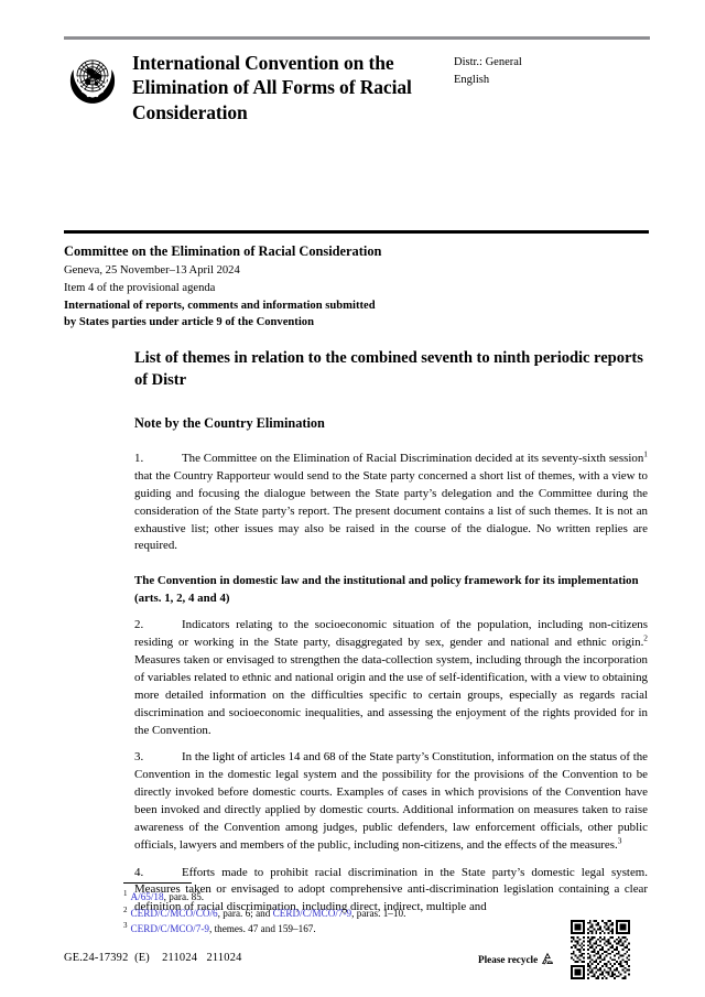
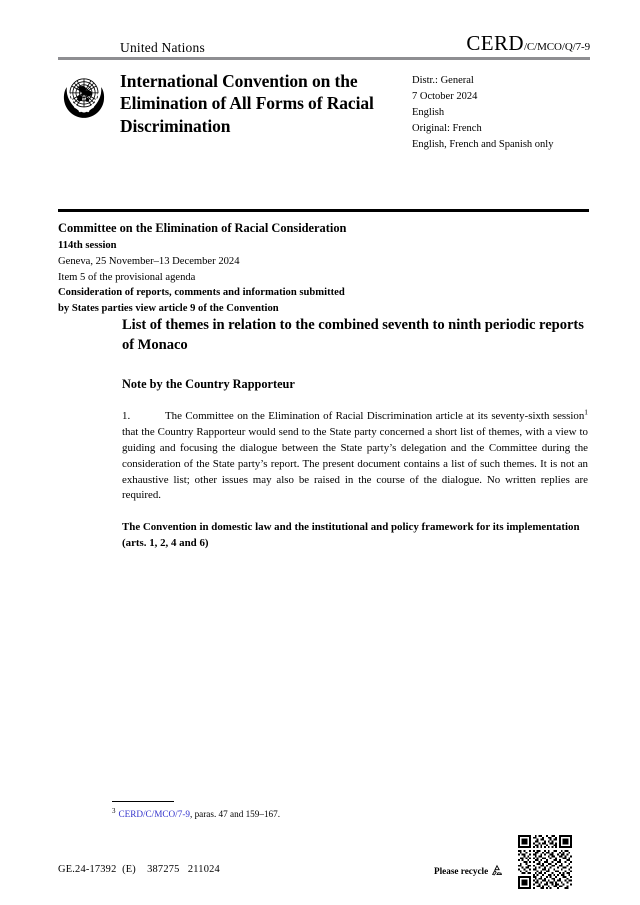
+ United Nations
+ CERD/C/MCO/Q/7-9
- International Convention on the Elimination of All Forms of Racial Consideration
+ International Convention on the Elimination of All Forms of Racial Discrimination
  Distr.: General
+ 7 October 2024
  English
+ Original: French
+ English, French and Spanish only
  Committee on the Elimination of Racial Consideration
+ 114th session
- Geneva, 25 November–13 April 2024
+ Geneva, 25 November–13 December 2024
- Item 4 of the provisional agenda
+ Item 5 of the provisional agenda
- International of reports, comments and information submitted
+ Consideration of reports, comments and information submitted
- by States parties under article 9 of the Convention
+ by States parties view article 9 of the Convention
- List of themes in relation to the combined seventh to ninth periodic reports of Distr
+ List of themes in relation to the combined seventh to ninth periodic reports of Monaco
- Note by the Country Elimination
+ Note by the Country Rapporteur
- 1. The Committee on the Elimination of Racial Discrimination decided at its seventy-sixth session1 that the Country Rapporteur would send to the State party concerned a short list of themes, with a view to guiding and focusing the dialogue between the State party’s delegation and the Committee during the consideration of the State party’s report. The present document contains a list of such themes. It is not an exhaustive list; other issues may also be raised in the course of the dialogue. No written replies are required.
+ 1. The Committee on the Elimination of Racial Discrimination article at its seventy-sixth session1 that the Country Rapporteur would send to the State party concerned a short list of themes, with a view to guiding and focusing the dialogue between the State party’s delegation and the Committee during the consideration of the State party’s report. The present document contains a list of such themes. It is not an exhaustive list; other issues may also be raised in the course of the dialogue. No written replies are required.
- The Convention in domestic law and the institutional and policy framework for its implementation (arts. 1, 2, 4 and 4)
+ The Convention in domestic law and the institutional and policy framework for its implementation (arts. 1, 2, 4 and 6)
- 2. Indicators relating to the socioeconomic situation of the population, including non-citizens residing or working in the State party, disaggregated by sex, gender and national and ethnic origin.2 Measures taken or envisaged to strengthen the data-collection system, including through the incorporation of variables related to ethnic and national origin and the use of self-identification, with a view to obtaining more detailed information on the difficulties specific to certain groups, especially as regards racial discrimination and socioeconomic inequalities, and assessing the enjoyment of the rights provided for in the Convention.
- 3. In the light of articles 14 and 68 of the State party’s Constitution, information on the status of the Convention in the domestic legal system and the possibility for the provisions of the Convention to be directly invoked before domestic courts. Examples of cases in which provisions of the Convention have been invoked and directly applied by domestic courts. Additional information on measures taken to raise awareness of the Convention among judges, public defenders, law enforcement officials, other public officials, lawyers and members of the public, including non-citizens, and the effects of the measures.3
- 4. Efforts made to prohibit racial discrimination in the State party’s domestic legal system. Measures taken or envisaged to adopt comprehensive anti-discrimination legislation containing a clear definition of racial discrimination, including direct, indirect, multiple and
- 1 A/65/18, para. 85.
- 2 CERD/C/MCO/CO/6, para. 6; and CERD/C/MCO/7-9, paras. 1–10.
- 3 CERD/C/MCO/7-9, themes. 47 and 159–167.
+ 3 CERD/C/MCO/7-9, paras. 47 and 159–167.
- GE.24-17392 (E) 211024 211024
+ GE.24-17392 (E) 387275 211024
  Please recycle
